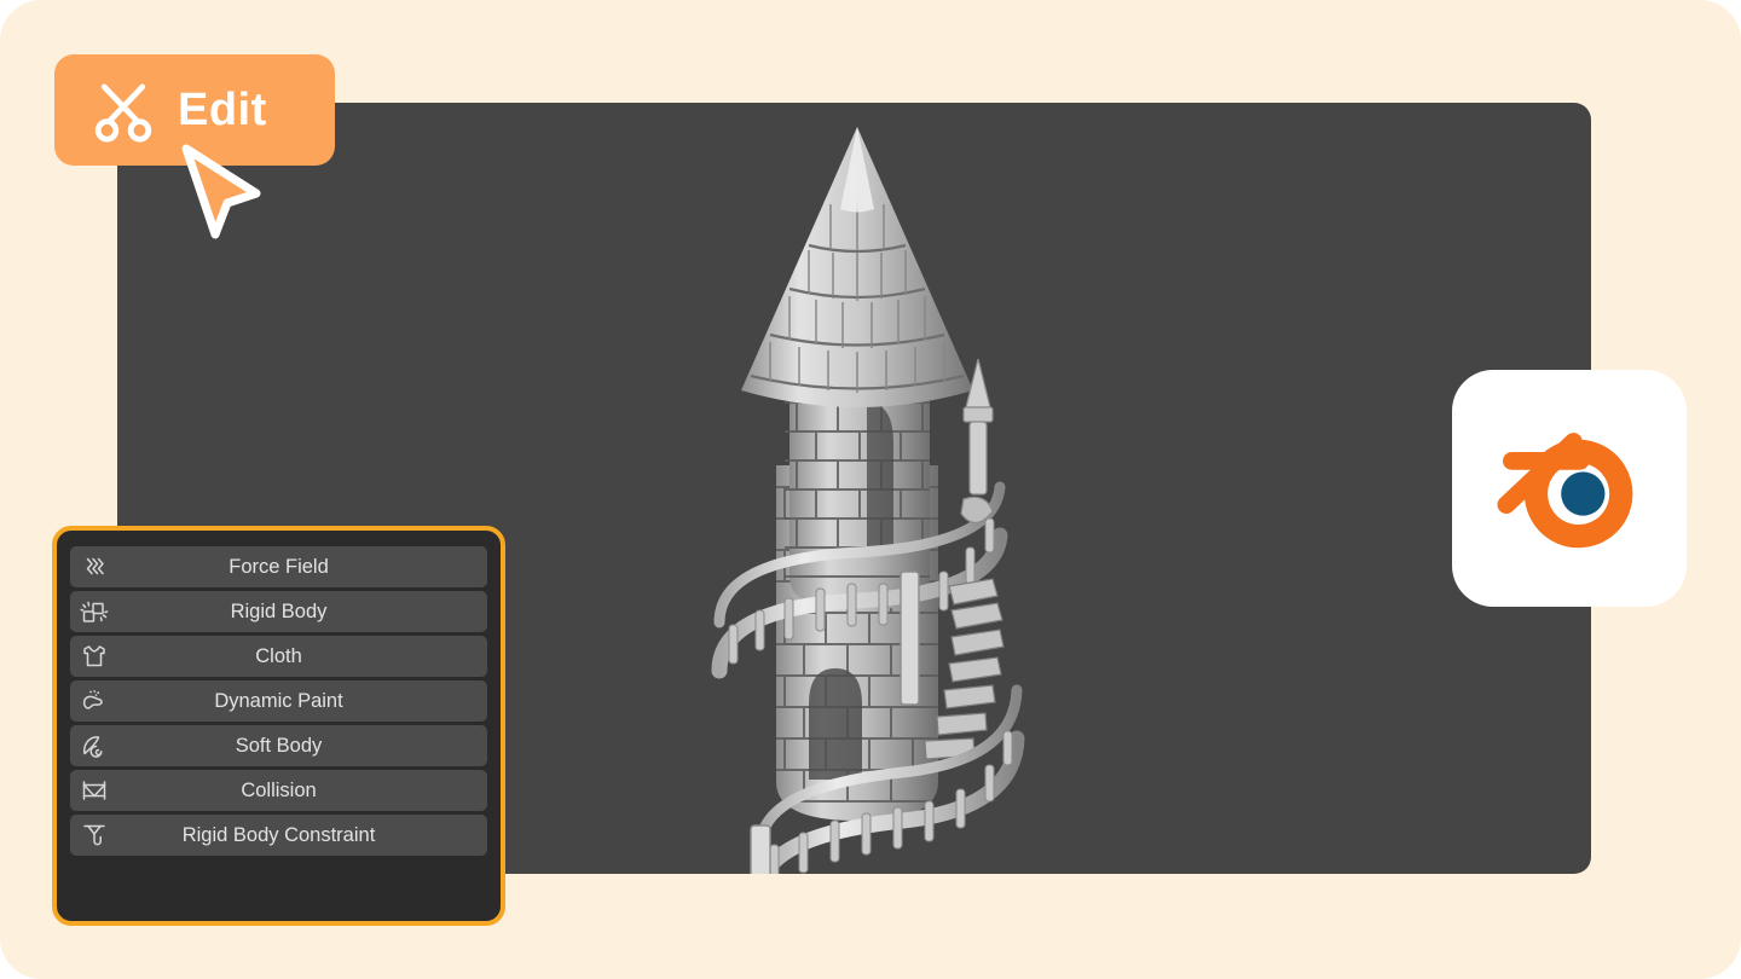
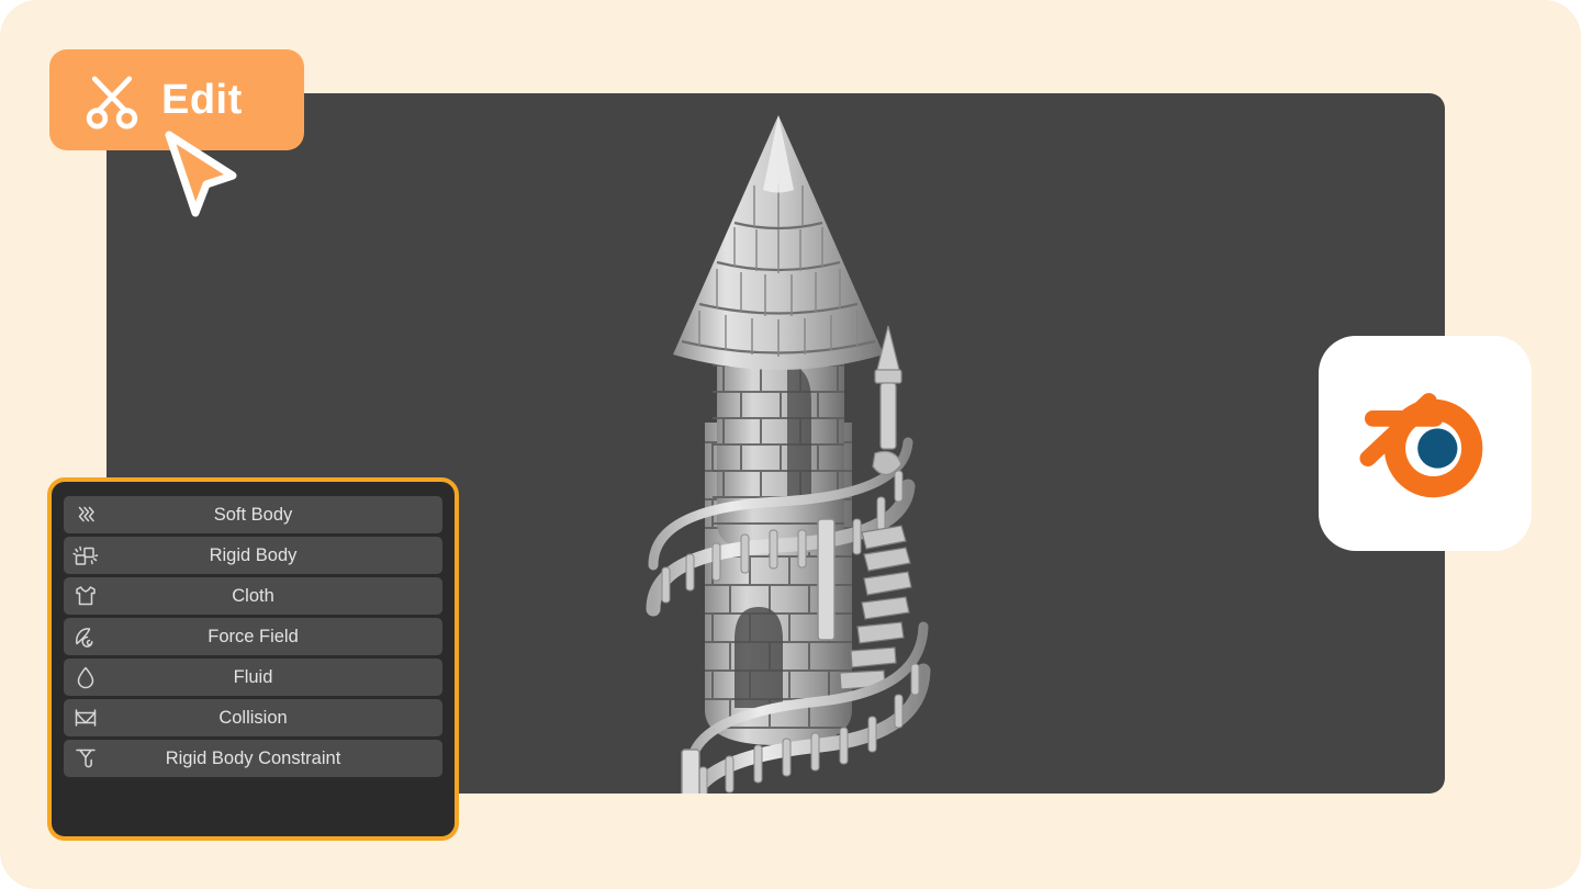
  Edit
- Force Field
+ Soft Body
  Rigid Body
  Cloth
- Dynamic Paint
- Soft Body
+ Force Field
+ Fluid
  Collision
  Rigid Body Constraint
